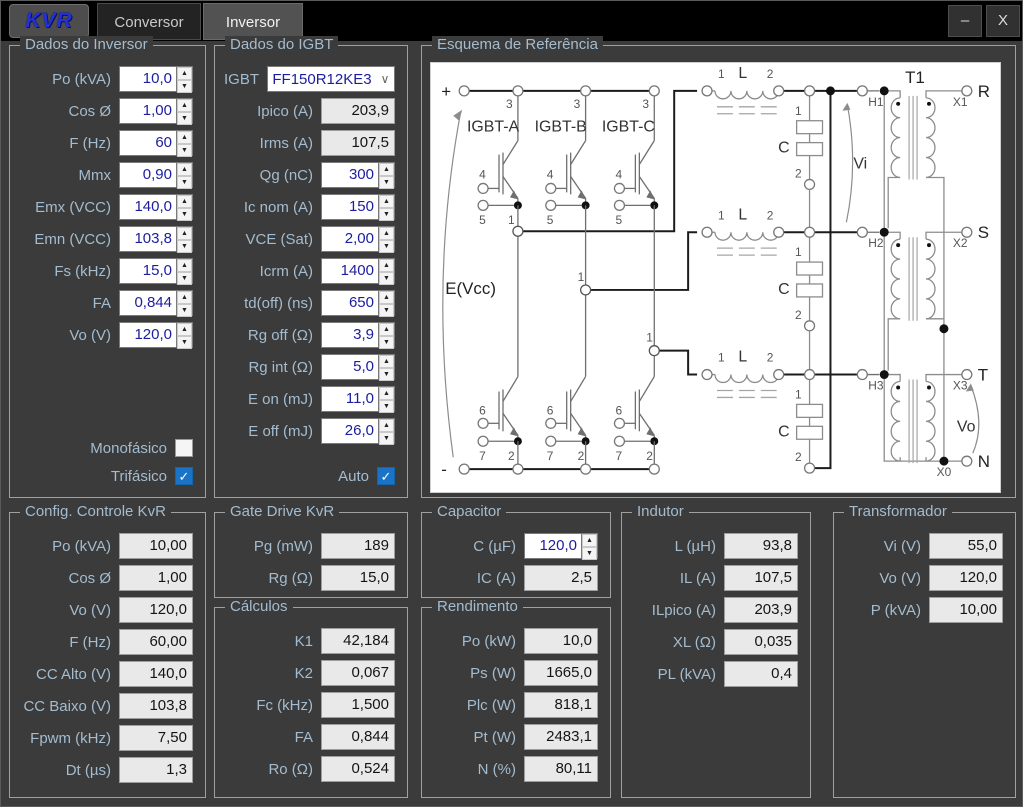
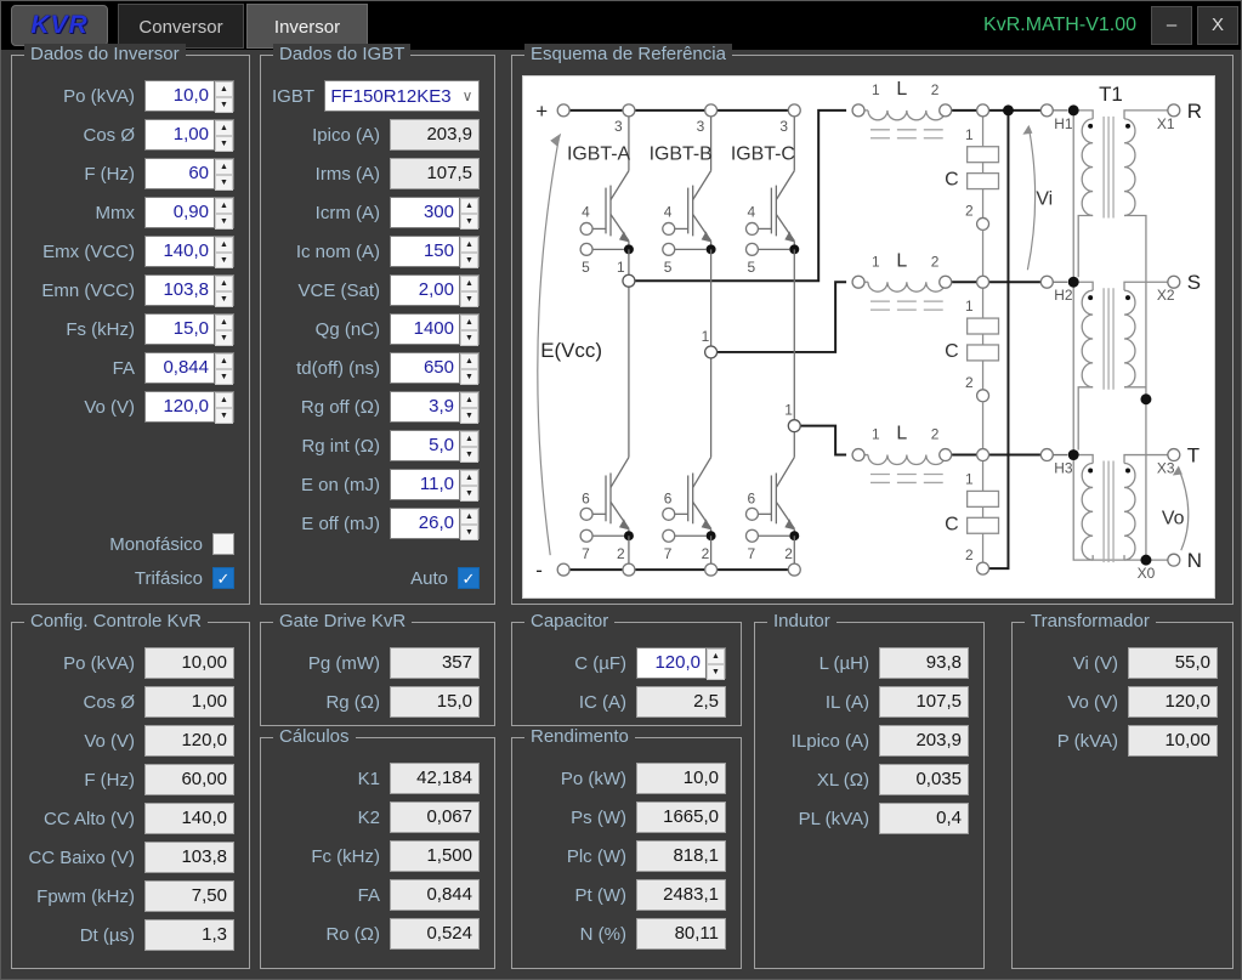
  KVR
  Conversor
  Inversor
+ KvR.MATH-V1.00
  –
  X
  Dados do Inversor
  Po (kVA)
  10,0
  Cos Ø
  1,00
  F (Hz)
  60
  Mmx
  0,90
  Emx (VCC)
  140,0
  Emn (VCC)
  103,8
  Fs (kHz)
  15,0
  FA
  0,844
  Vo (V)
  120,0
  Monofásico
  Trifásico
  ✓
  Dados do IGBT
  IGBT
  FF150R12KE3
  ∨
  Ipico (A)
  203,9
  Irms (A)
  107,5
- Qg (nC)
+ Icrm (A)
  300
  Ic nom (A)
  150
  VCE (Sat)
  2,00
- Icrm (A)
+ Qg (nC)
  1400
  td(off) (ns)
  650
  Rg off (Ω)
  3,9
  Rg int (Ω)
  5,0
  E on (mJ)
  11,0
  E off (mJ)
  26,0
  Auto
  ✓
  Esquema de Referência
  +
  -
  E(Vcc)
  T1
  R
  S
  T
  N
  IGBT-A
  IGBT-B
  IGBT-C
  L
  L
  L
  C
  C
  C
  Vi
  Vo
  H1
  H2
  H3
  X1
  X2
  X3
  X0
  3
  3
  3
  4
  4
  4
  5
  5
  5
  1
  1
  1
  6
  6
  6
  7
  7
  7
  2
  2
  2
  1
  2
  1
  2
  1
  2
  1
  2
  1
  2
  1
  2
  Config. Controle KvR
  Po (kVA)
  10,00
  Cos Ø
  1,00
  Vo (V)
  120,0
  F (Hz)
  60,00
  CC Alto (V)
  140,0
  CC Baixo (V)
  103,8
  Fpwm (kHz)
  7,50
  Dt (µs)
  1,3
  Gate Drive KvR
  Pg (mW)
- 189
+ 357
  Rg (Ω)
  15,0
  Cálculos
  K1
  42,184
  K2
  0,067
  Fc (kHz)
  1,500
  FA
  0,844
  Ro (Ω)
  0,524
  Capacitor
  C (µF)
  120,0
  IC (A)
  2,5
  Rendimento
  Po (kW)
  10,0
  Ps (W)
  1665,0
  Plc (W)
  818,1
  Pt (W)
  2483,1
  N (%)
  80,11
  Indutor
  L (µH)
  93,8
  IL (A)
  107,5
  ILpico (A)
  203,9
  XL (Ω)
  0,035
  PL (kVA)
  0,4
  Transformador
  Vi (V)
  55,0
  Vo (V)
  120,0
  P (kVA)
  10,00
